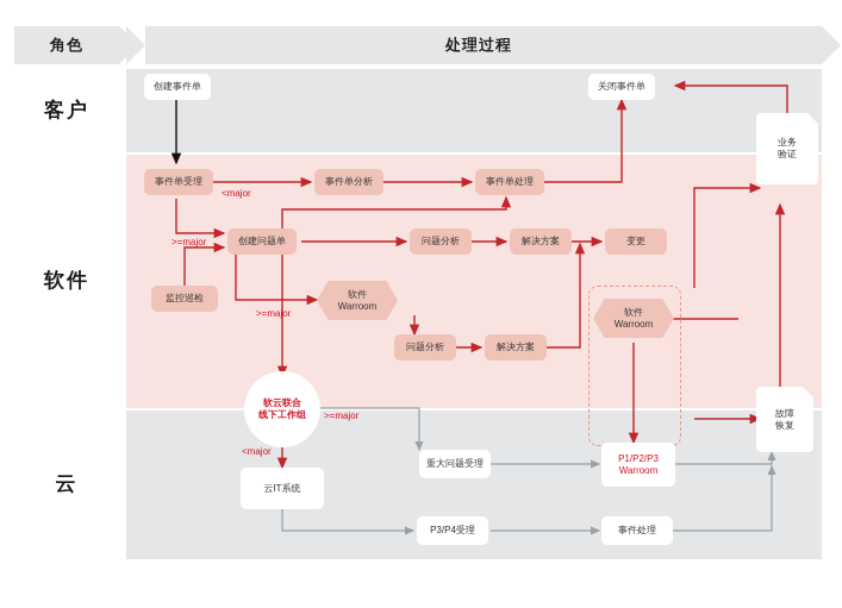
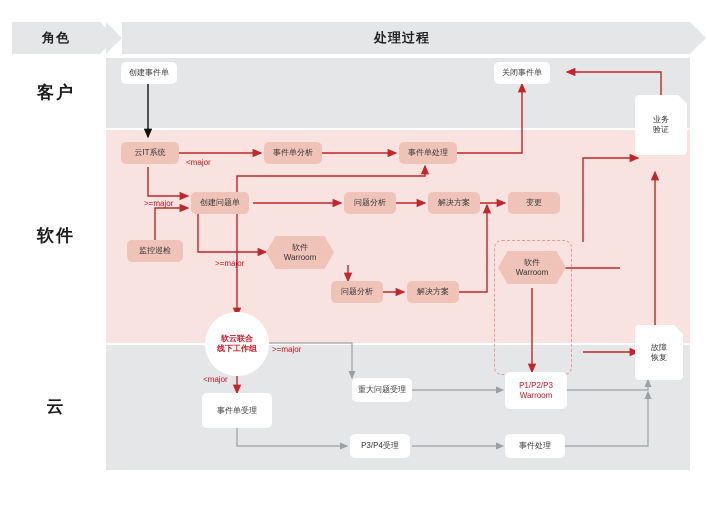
  角色
  处理过程
  客户
  软件
  云
  创建事件单
  关闭事件单
  业务
  验证
- 事件单受理
+ 云IT系统
  事件单分析
  事件单处理
  创建问题单
  监控巡检
  软件
  Warroom
  问题分析
  解决方案
  变更
  问题分析
  解决方案
  软件
  Warroom
  故障
  恢复
  软云联合
  线下工作组
- 云IT系统
+ 事件单受理
  重大问题受理
  P1/P2/P3
  Warroom
  P3/P4受理
  事件处理
  <major
  >=major
  >=major
  >=major
  <major
